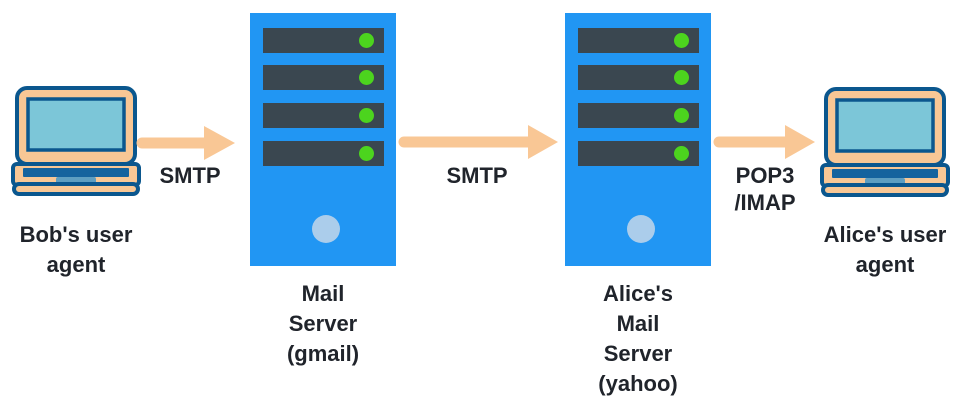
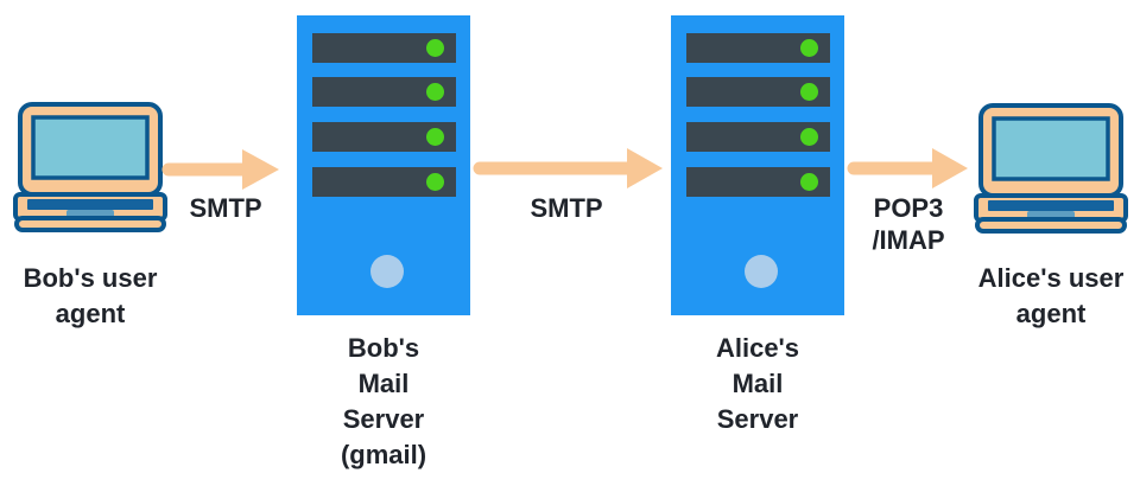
  Bob's user
  agent
  SMTP
+ Bob's
  Mail
  Server
  (gmail)
  SMTP
  Alice's
  Mail
  Server
- (yahoo)
  POP3
  /IMAP
  Alice's user
  agent
